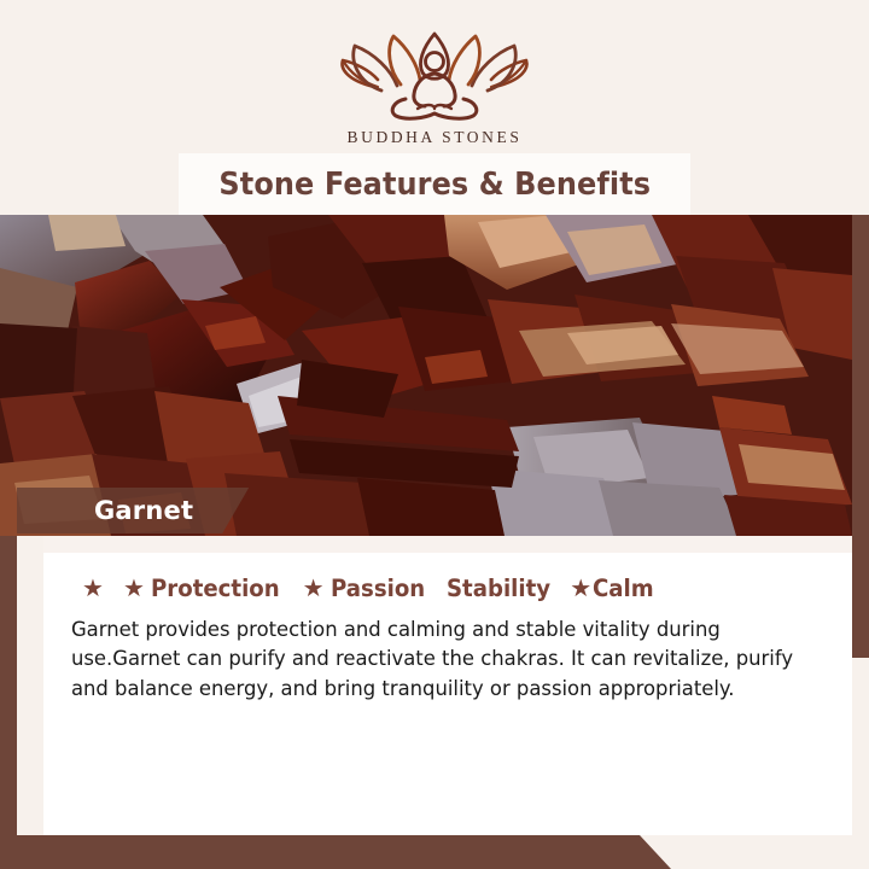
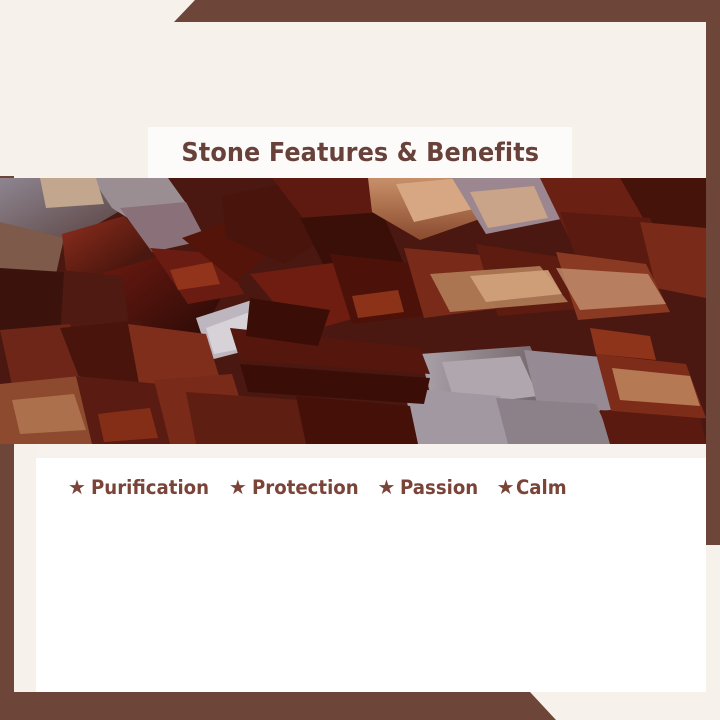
- BUDDHA STONES
  Stone Features & Benefits
- Garnet
  ★
+ Purification
  ★
  Protection
  ★
  Passion
- Stability
  ★
  Calm
- Garnet provides protection and calming and stable vitality during use.Garnet can purify and reactivate the chakras. It can revitalize, purify and balance energy, and bring tranquility or passion appropriately.
